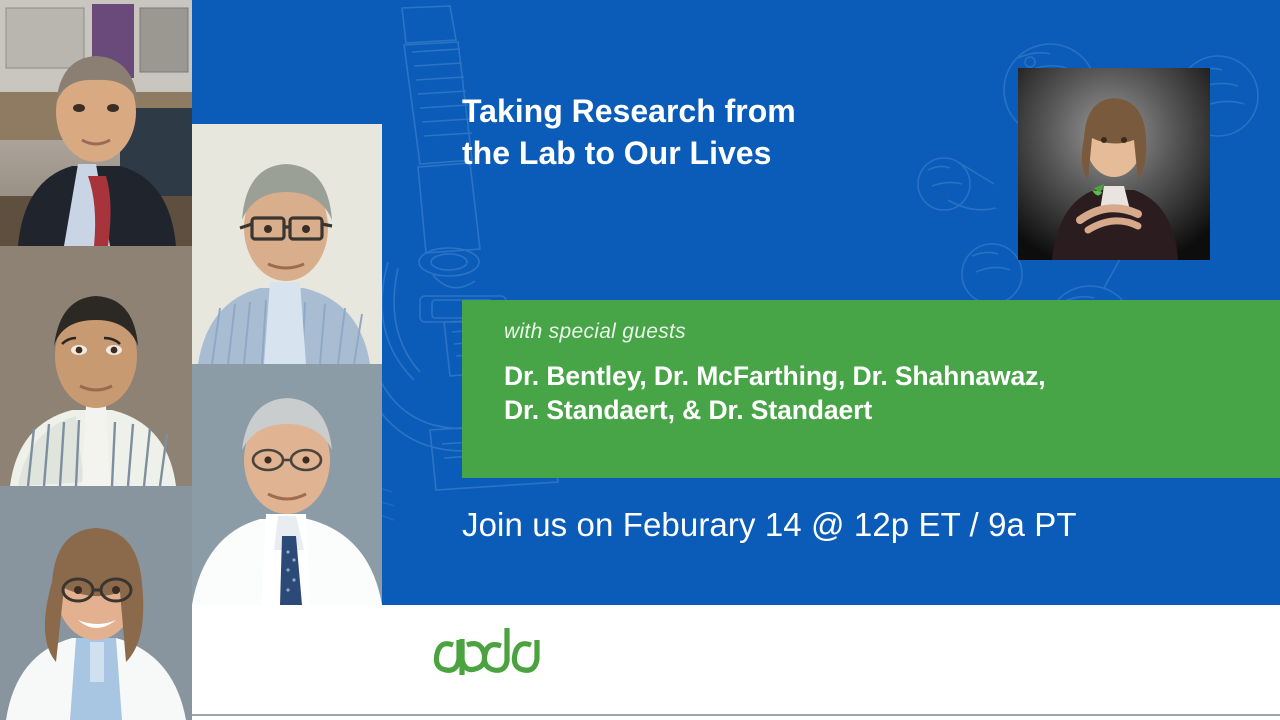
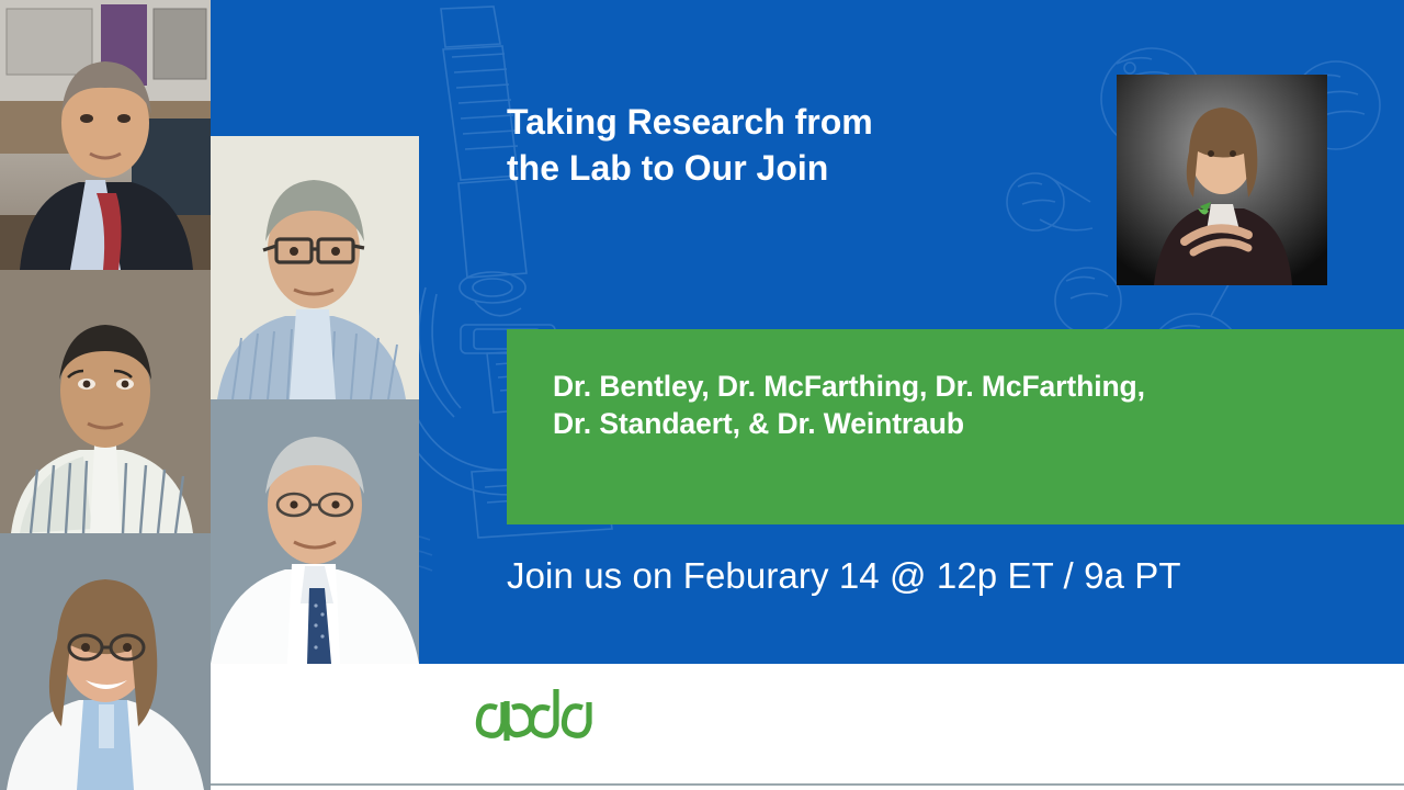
  Taking Research from
- the Lab to Our Lives
+ the Lab to Our Join
- with special guests
- Dr. Bentley, Dr. McFarthing, Dr. Shahnawaz,
+ Dr. Bentley, Dr. McFarthing, Dr. McFarthing,
- Dr. Standaert, & Dr. Standaert
+ Dr. Standaert, & Dr. Weintraub
  Join us on Feburary 14 @ 12p ET / 9a PT
